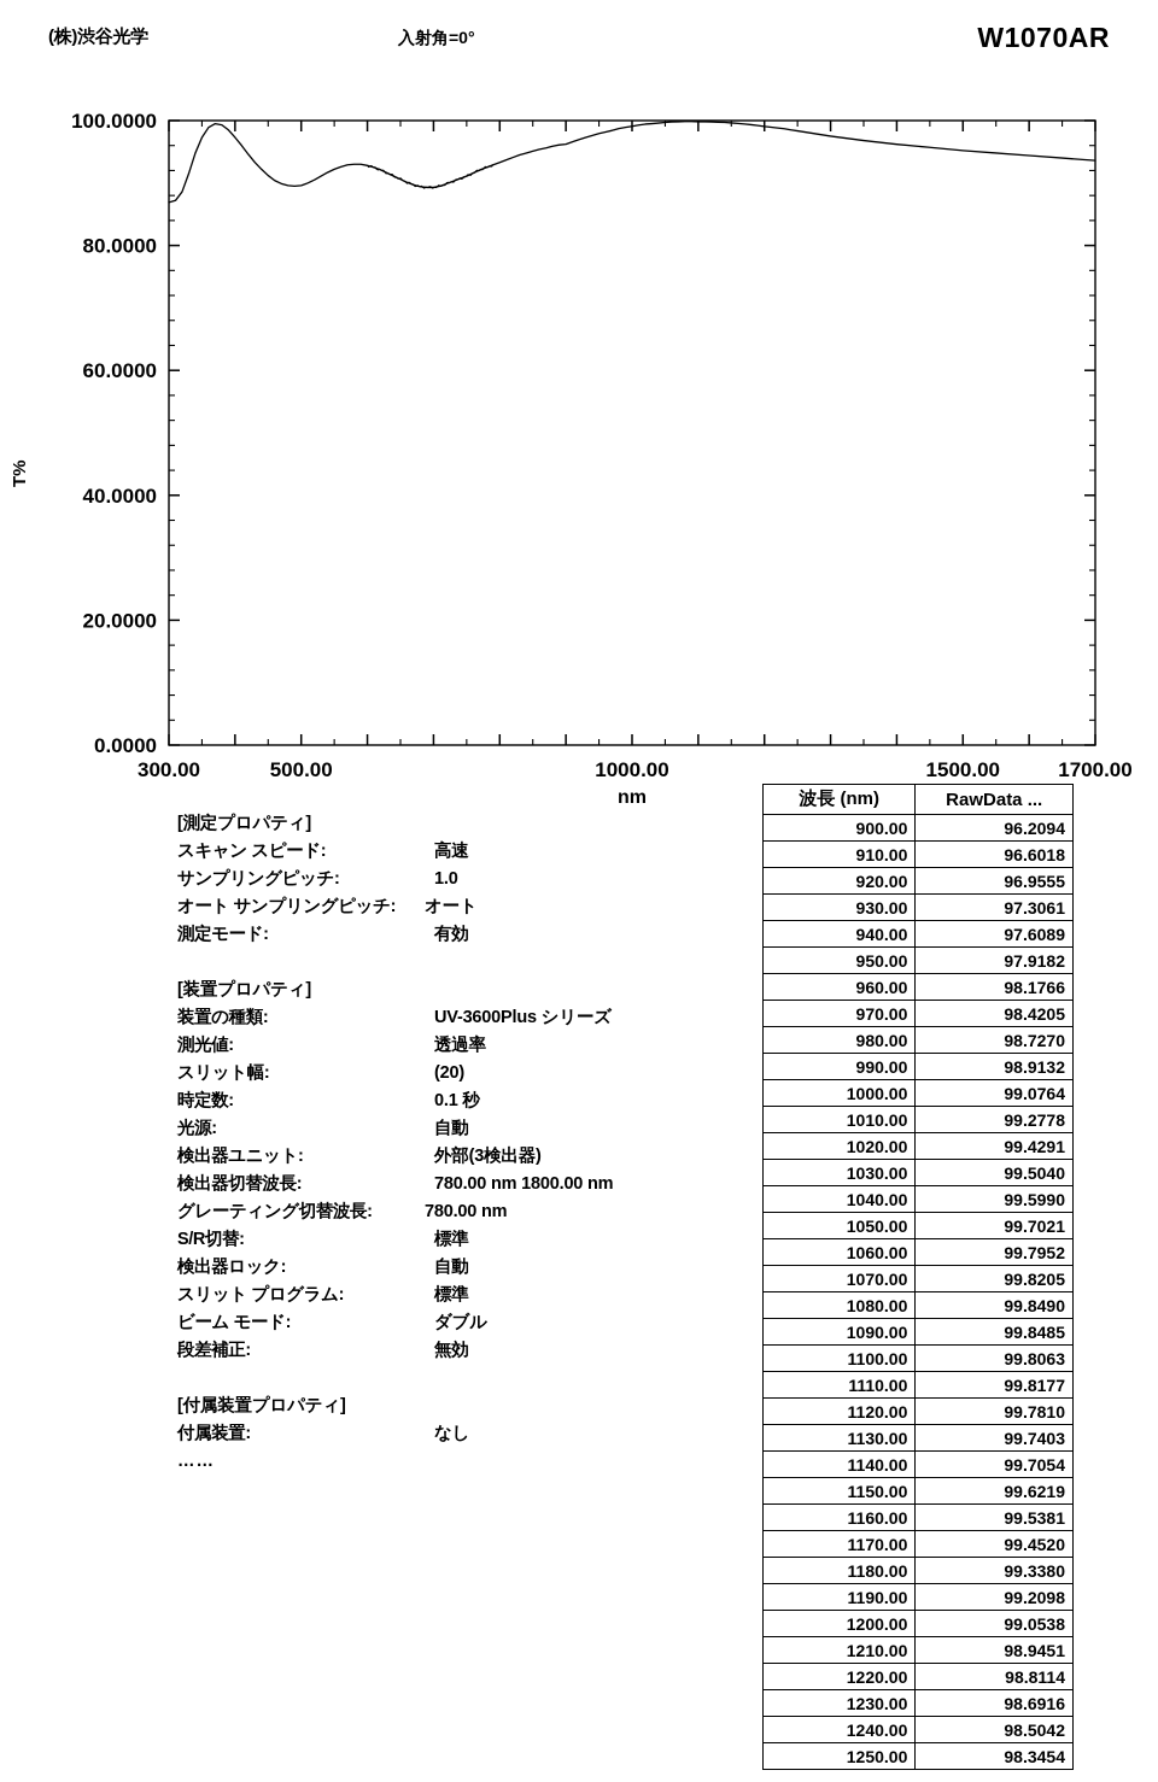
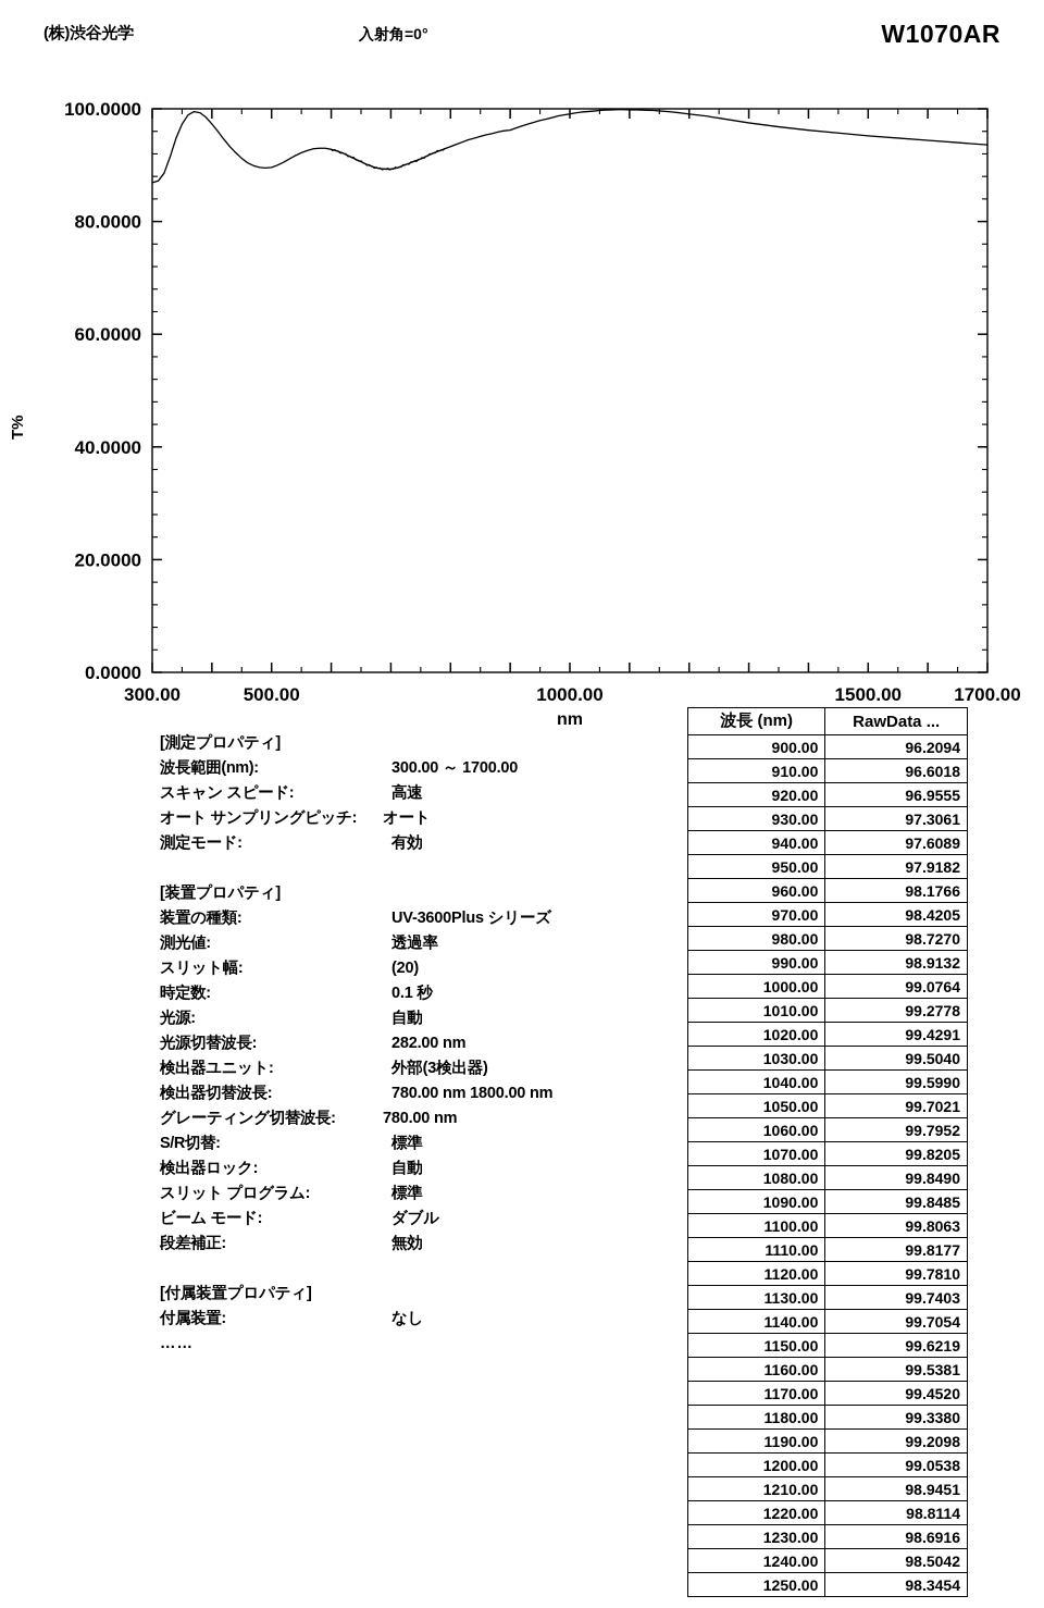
  (株)渋谷光学
  入射角=0°
  W1070AR
  0.0000
  20.0000
  40.0000
  60.0000
  80.0000
  100.0000
  300.00
  500.00
  1000.00
  1500.00
  1700.00
  nm
  [測定プロパティ]
+ 波長範囲(nm):
+ 300.00 ～ 1700.00
  スキャン スピード:
  高速
- サンプリングピッチ:
- 1.0
  オート サンプリングピッチ:
  オート
  測定モード:
  有効
  [装置プロパティ]
  装置の種類:
  UV-3600Plus シリーズ
  測光値:
  透過率
  スリット幅:
  (20)
  時定数:
  0.1 秒
  光源:
  自動
+ 光源切替波長:
+ 282.00 nm
  検出器ユニット:
  外部(3検出器)
  検出器切替波長:
  780.00 nm 1800.00 nm
  グレーティング切替波長:
  780.00 nm
  S/R切替:
  標準
  検出器ロック:
  自動
  スリット プログラム:
  標準
  ビーム モード:
  ダブル
  段差補正:
  無効
  [付属装置プロパティ]
  付属装置:
  なし
  ……
  波長 (nm)	RawData ...
  900.00	96.2094
  910.00	96.6018
  920.00	96.9555
  930.00	97.3061
  940.00	97.6089
  950.00	97.9182
  960.00	98.1766
  970.00	98.4205
  980.00	98.7270
  990.00	98.9132
  1000.00	99.0764
  1010.00	99.2778
  1020.00	99.4291
  1030.00	99.5040
  1040.00	99.5990
  1050.00	99.7021
  1060.00	99.7952
  1070.00	99.8205
  1080.00	99.8490
  1090.00	99.8485
  1100.00	99.8063
  1110.00	99.8177
  1120.00	99.7810
  1130.00	99.7403
  1140.00	99.7054
  1150.00	99.6219
  1160.00	99.5381
  1170.00	99.4520
  1180.00	99.3380
  1190.00	99.2098
  1200.00	99.0538
  1210.00	98.9451
  1220.00	98.8114
  1230.00	98.6916
  1240.00	98.5042
  1250.00	98.3454
